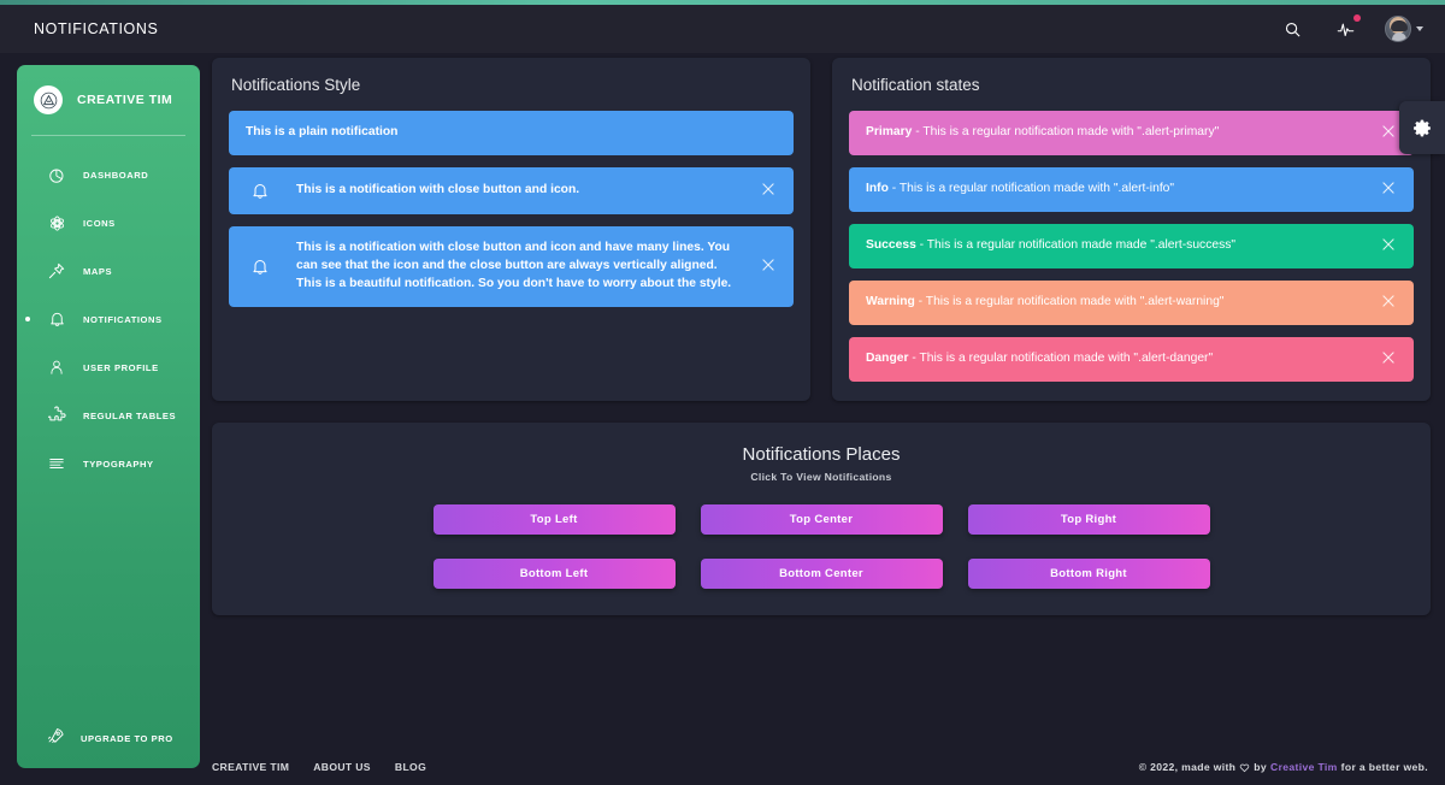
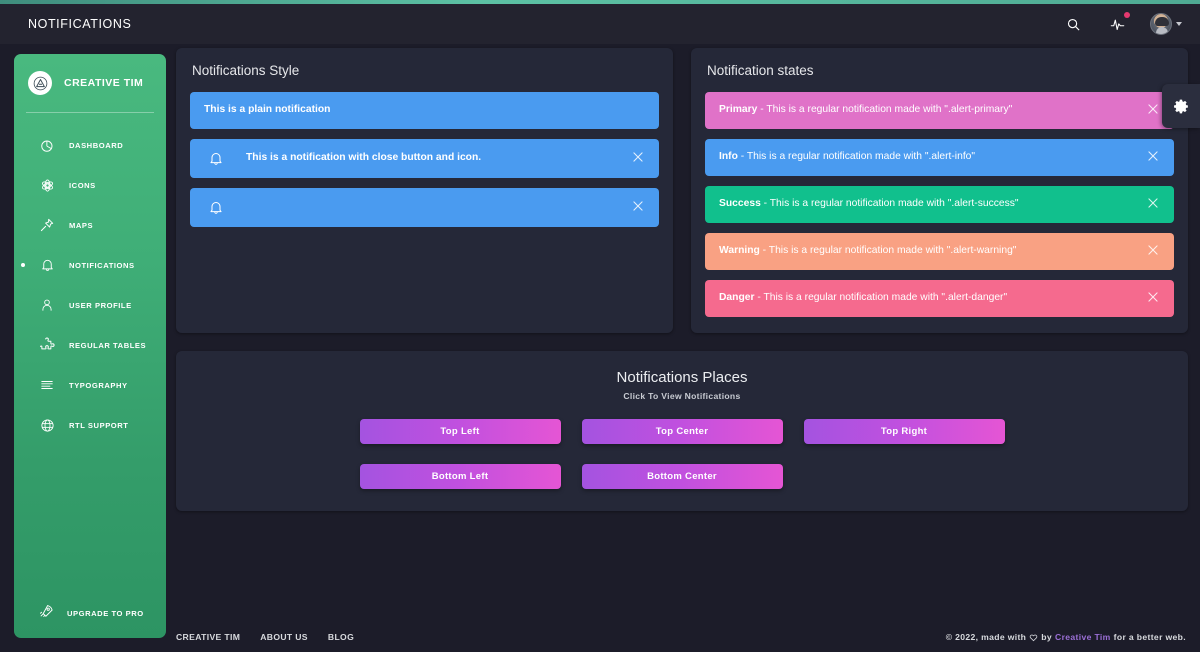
  NOTIFICATIONS
  CREATIVE TIM
  DASHBOARD
  ICONS
  MAPS
  NOTIFICATIONS
  USER PROFILE
  REGULAR TABLES
  TYPOGRAPHY
+ RTL SUPPORT
  UPGRADE TO PRO
  Notifications Style
  This is a plain notification
  This is a notification with close button and icon.
- This is a notification with close button and icon and have many lines. You can see that the icon and the close button are always vertically aligned. This is a beautiful notification. So you don't have to worry about the style.
  Notification states
  Primary - This is a regular notification made with ".alert-primary"
  Info - This is a regular notification made with ".alert-info"
- Success - This is a regular notification made made ".alert-success"
+ Success - This is a regular notification made with ".alert-success"
  Warning - This is a regular notification made with ".alert-warning"
  Danger - This is a regular notification made with ".alert-danger"
  Notifications Places
  Click To View Notifications
  Top Left
  Top Center
  Top Right
  Bottom Left
  Bottom Center
- Bottom Right
  CREATIVE TIM
  ABOUT US
  BLOG
  © 2022, made with
  by
  Creative Tim
  for a better web.
